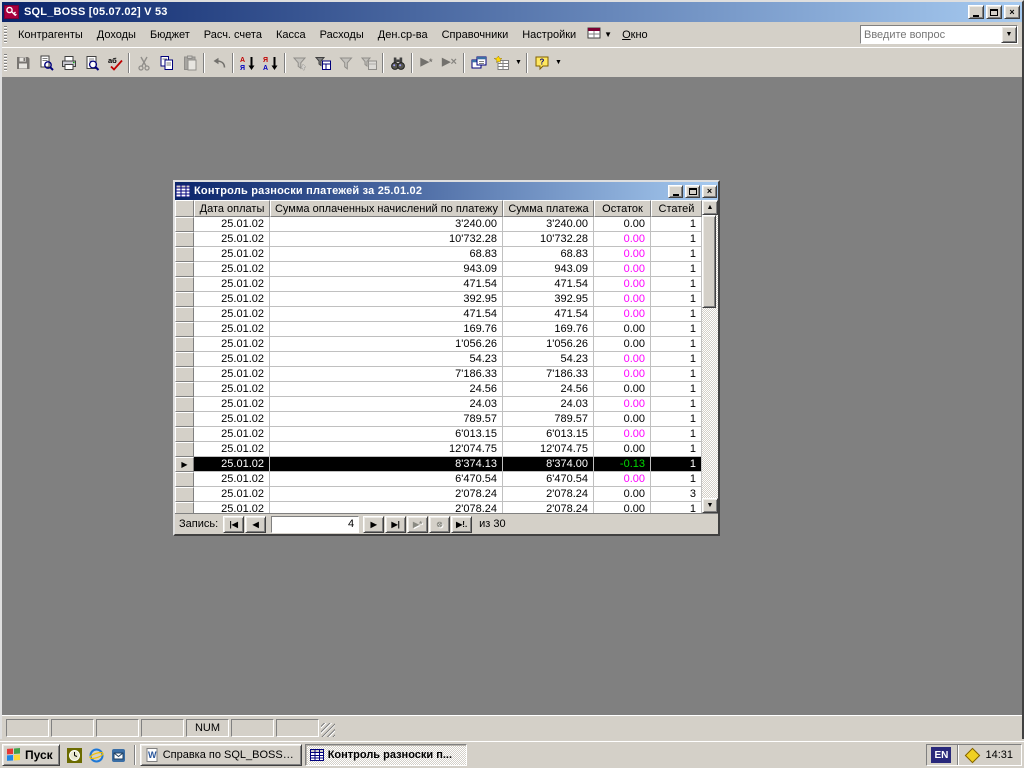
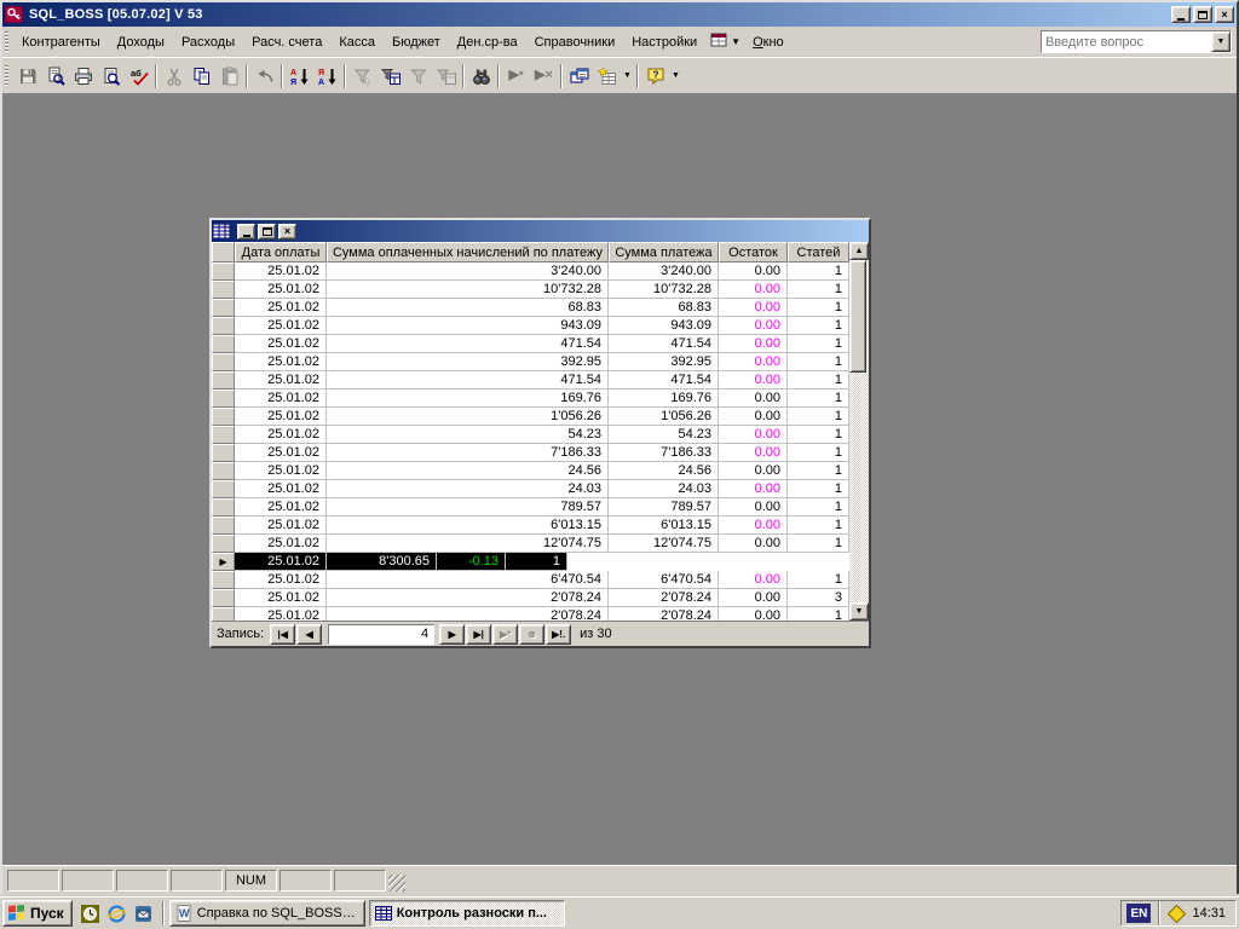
  SQL_BOSS [05.07.02] V 53
  ×
  Контрагенты
  Доходы
- Бюджет
+ Расходы
  Расч. счета
  Касса
- Расходы
+ Бюджет
  Ден.ср-ва
  Справочники
  Настройки
  ▼
  Окно
  Введите вопрос
  аб
  ▶*
  ▶×
  ?
- Контроль разноски платежей за 25.01.02
  ×
  Дата оплаты
  Сумма оплаченных начислений по платежу
  Сумма платежа
  Остаток
  Статей
  25.01.02
  3'240.00
  3'240.00
  0.00
  1
  25.01.02
  10'732.28
  10'732.28
  0.00
  1
  25.01.02
  68.83
  68.83
  0.00
  1
  25.01.02
  943.09
  943.09
  0.00
  1
  25.01.02
  471.54
  471.54
  0.00
  1
  25.01.02
  392.95
  392.95
  0.00
  1
  25.01.02
  471.54
  471.54
  0.00
  1
  25.01.02
  169.76
  169.76
  0.00
  1
  25.01.02
  1'056.26
  1'056.26
  0.00
  1
  25.01.02
  54.23
  54.23
  0.00
  1
  25.01.02
  7'186.33
  7'186.33
  0.00
  1
  25.01.02
  24.56
  24.56
  0.00
  1
  25.01.02
  24.03
  24.03
  0.00
  1
  25.01.02
  789.57
  789.57
  0.00
  1
  25.01.02
  6'013.15
  6'013.15
  0.00
  1
  25.01.02
  12'074.75
  12'074.75
  0.00
  1
  ▶
  25.01.02
- 8'374.13
- 8'374.00
+ 8'300.65
  -0.13
  1
  25.01.02
  6'470.54
  6'470.54
  0.00
  1
  25.01.02
  2'078.24
  2'078.24
  0.00
  3
  25.01.02
  2'078.24
  2'078.24
  0.00
  1
  Запись:
  |◀
  ◀
  4
  ▶
  ▶|
  ▶*
  ⊗
  ▶!.
  из 30
  NUM
  Пуск
  W
  Справка по SQL_BOSS -..
  Контроль разноски п...
  EN
  14:31
